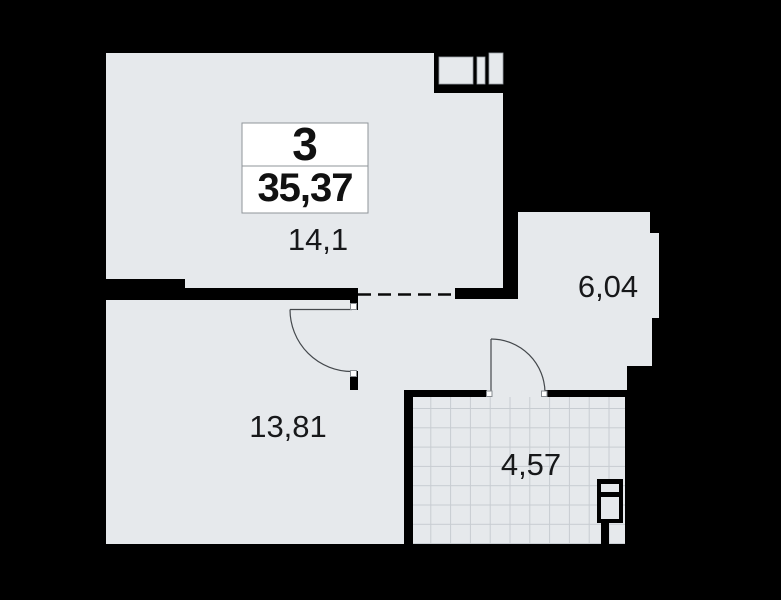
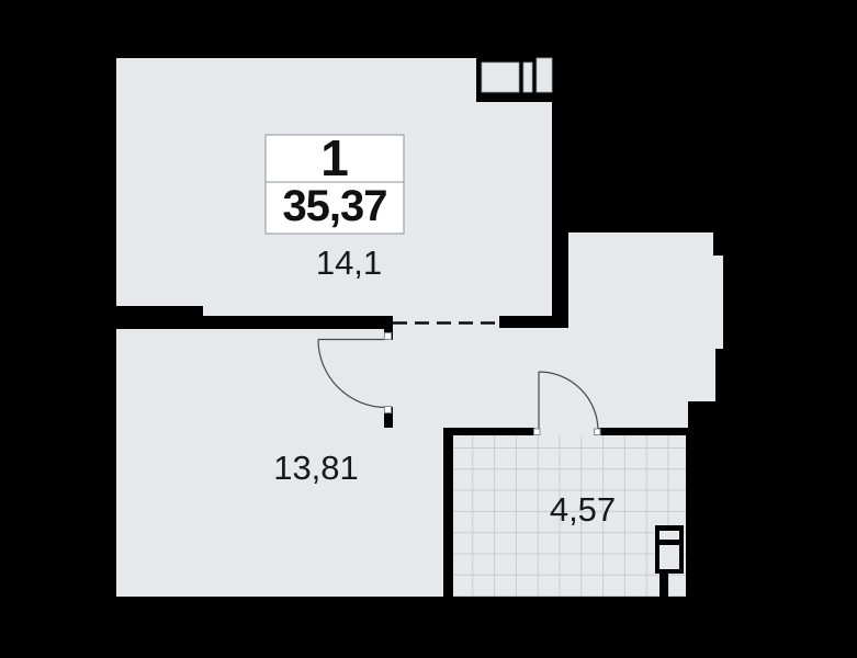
- 3
+ 1
  35,37
  14,1
- 6,04
  13,81
  4,57
